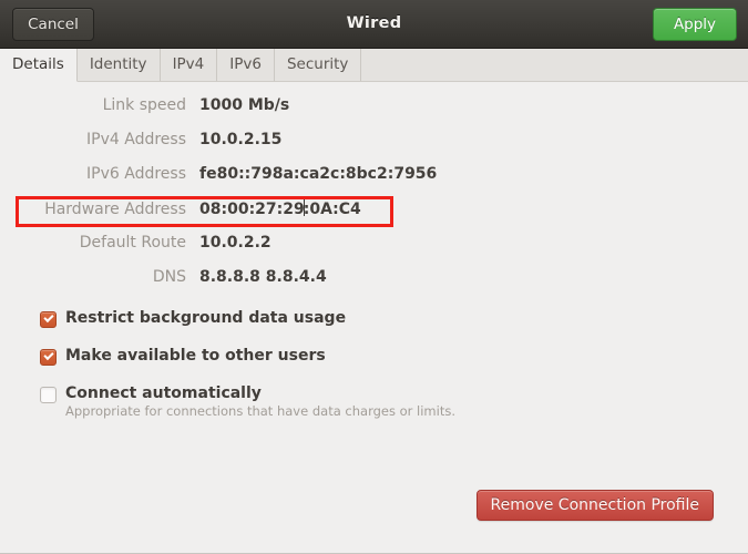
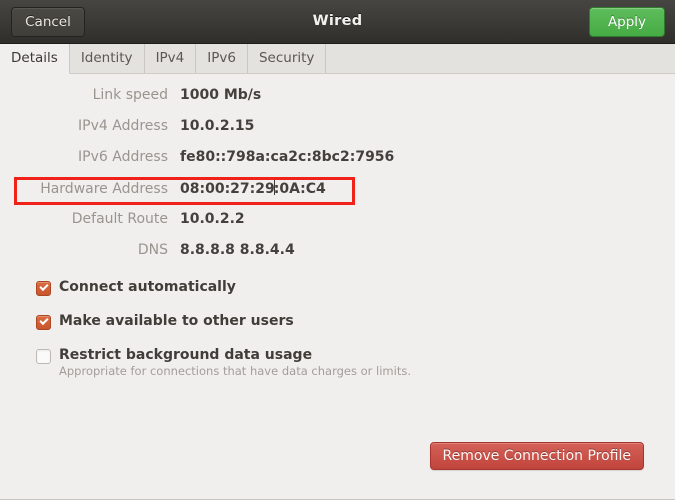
  Cancel
  Wired
  Apply
  Details
  Identity
  IPv4
  IPv6
  Security
  Link speed
  1000 Mb/s
  IPv4 Address
  10.0.2.15
  IPv6 Address
  fe80::798a:ca2c:8bc2:7956
  Hardware Address
  08:00:27:29:0A:C4
  Default Route
  10.0.2.2
  DNS
  8.8.8.8 8.8.4.4
- Restrict background data usage
+ Connect automatically
  Make available to other users
- Connect automatically
+ Restrict background data usage
  Appropriate for connections that have data charges or limits.
  Remove Connection Profile
